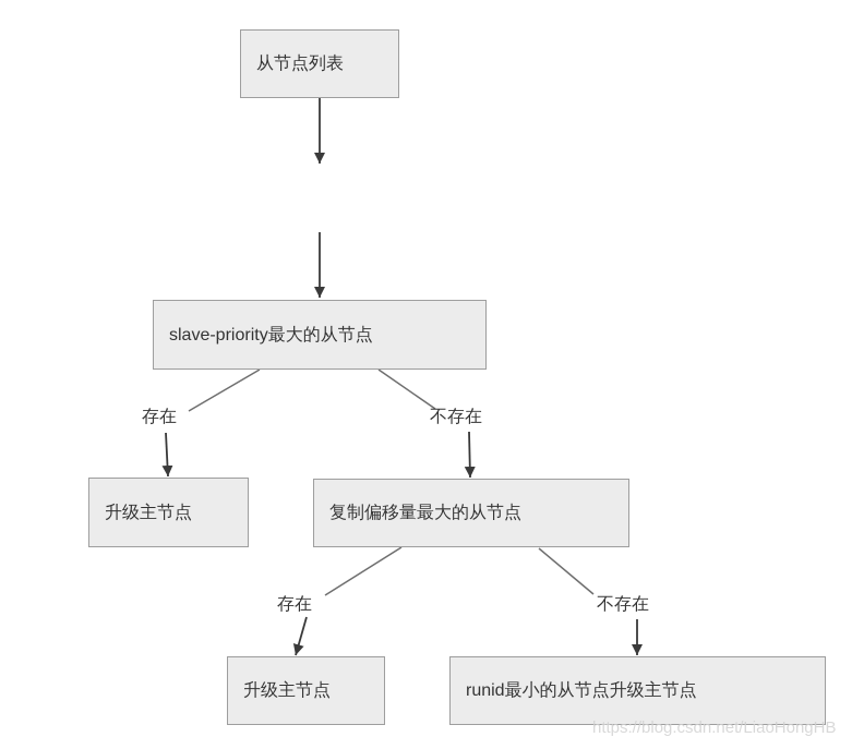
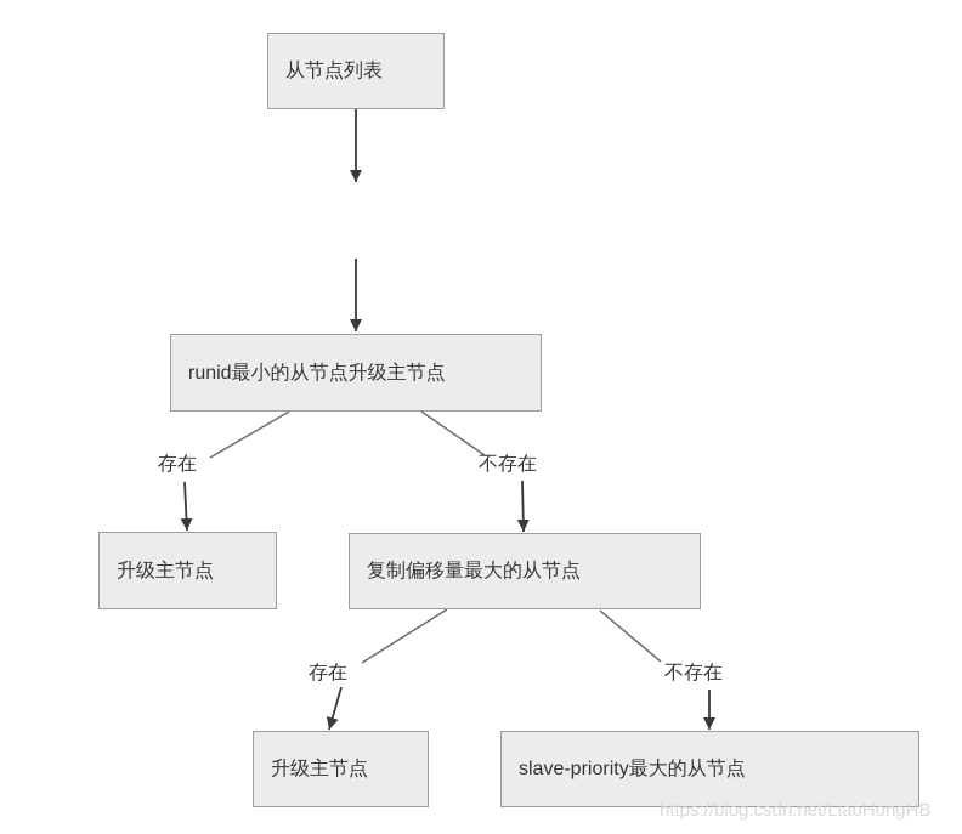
  从节点列表
- slave-priority最大的从节点
+ runid最小的从节点升级主节点
  升级主节点
  复制偏移量最大的从节点
  升级主节点
- runid最小的从节点升级主节点
+ slave-priority最大的从节点
  存在
  不存在
  存在
  不存在
  https://blog.csdn.net/LiaoHongHB
